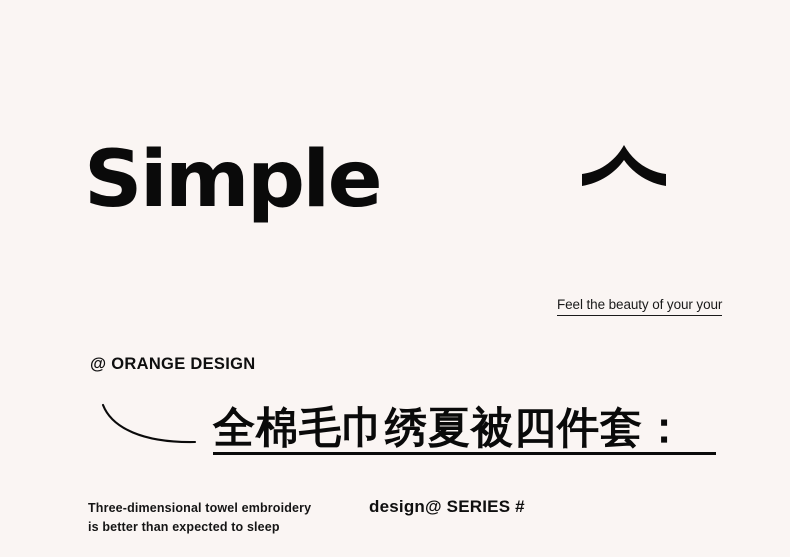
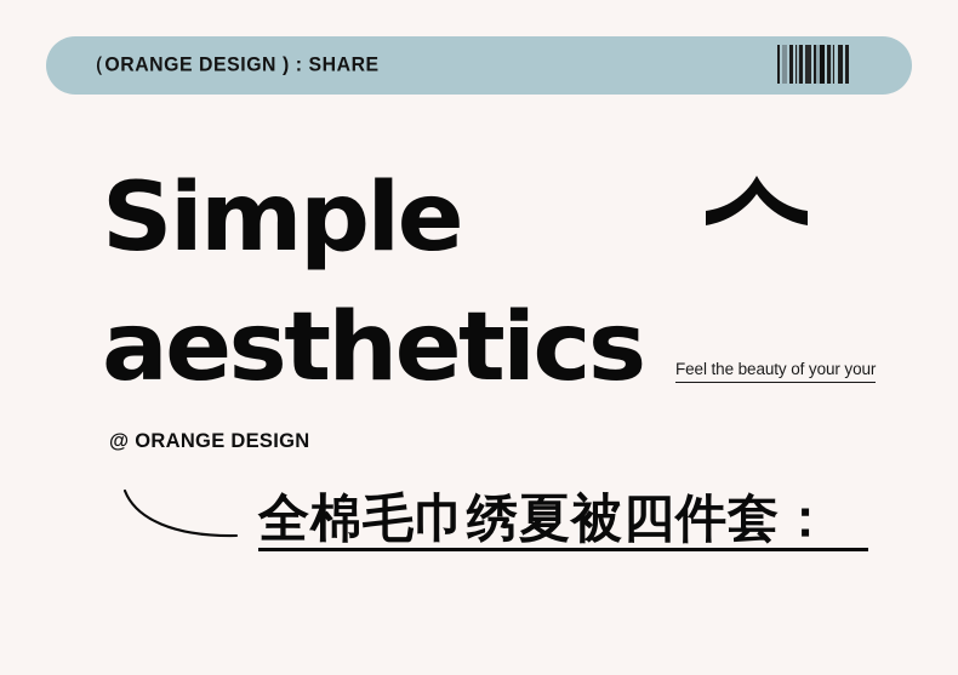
+ （ORANGE DESIGN ) : SHARE
  Simple
+ aesthetics
  Feel the beauty of your your
  @ ORANGE DESIGN
  全棉毛巾绣夏被四件套：
- Three-dimensional towel embroidery
- is better than expected to sleep
- design@ SERIES #
